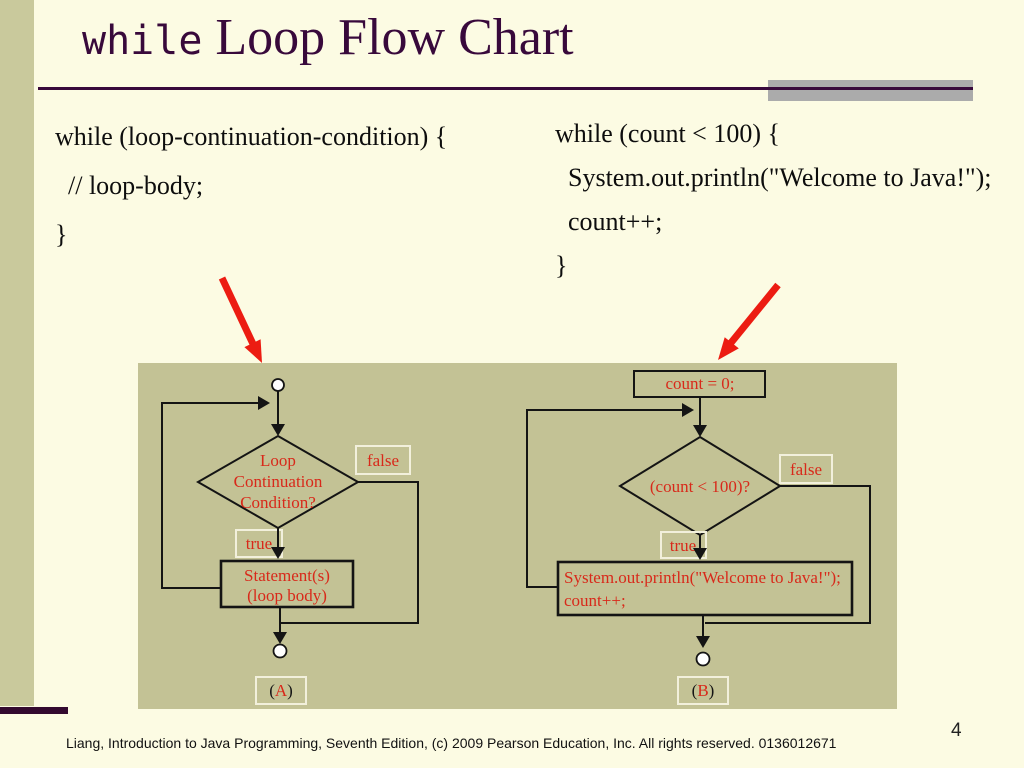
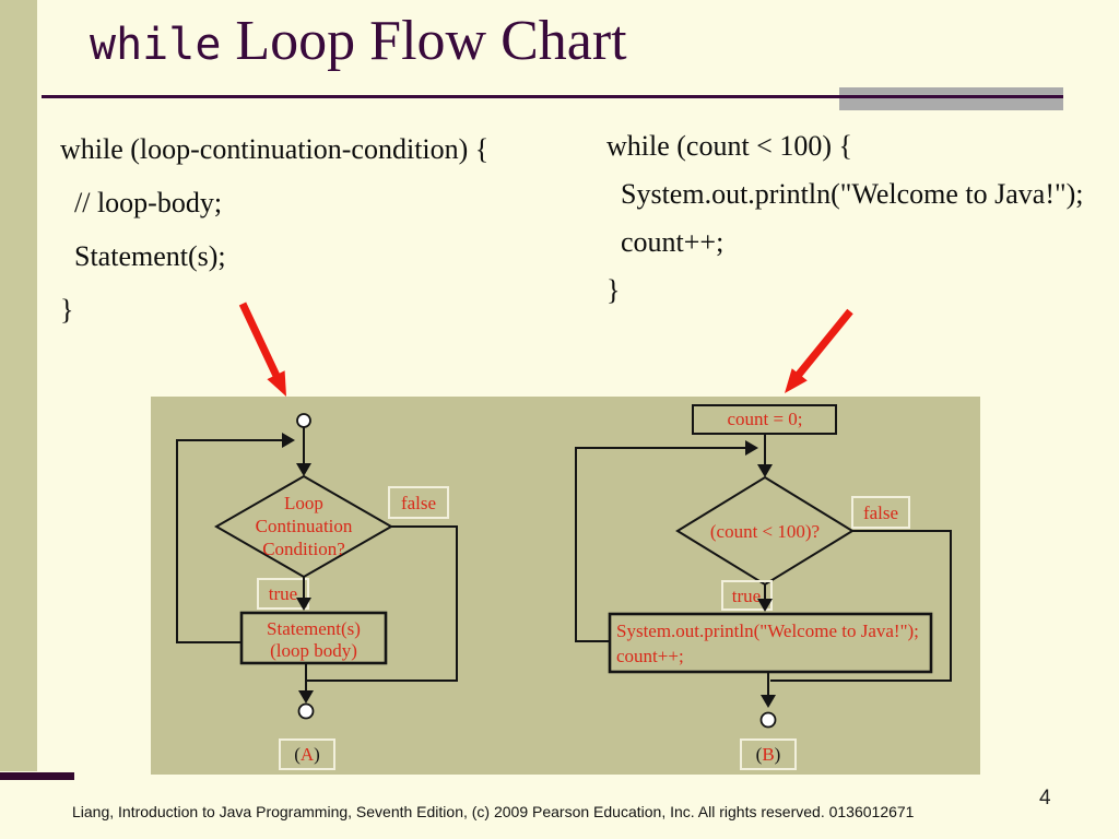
  while Loop Flow Chart
  while (loop-continuation-condition) {
  // loop-body;
+ Statement(s);
  }
  while (count < 100) {
  System.out.println("Welcome to Java!");
  count++;
  }
  Loop
  Continuation
  Condition?
  false
  true
  Statement(s)
  (loop body)
  (A)
  count = 0;
  (count < 100)?
  false
  true
  System.out.println("Welcome to Java!");
  count++;
  (B)
  Liang, Introduction to Java Programming, Seventh Edition, (c) 2009 Pearson Education, Inc. All rights reserved. 0136012671
  4
